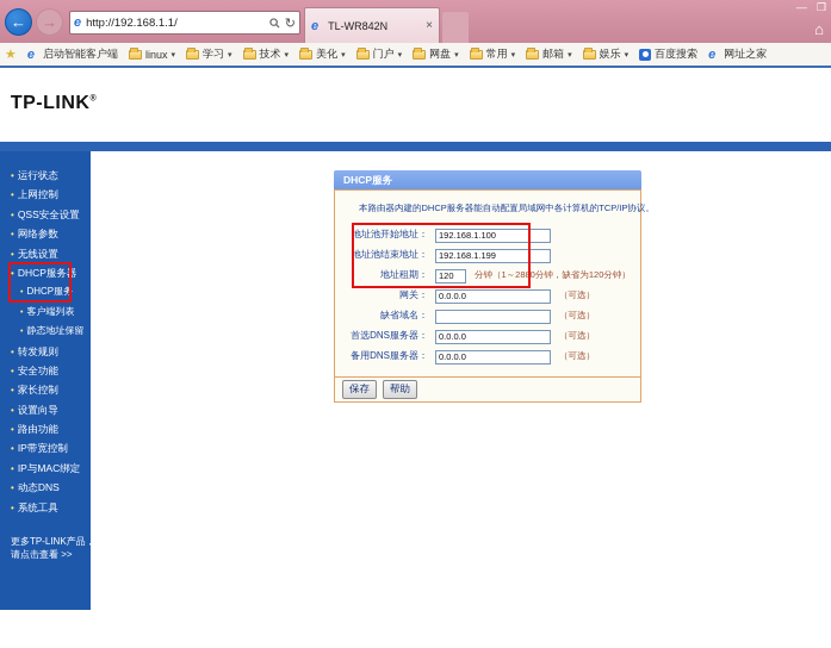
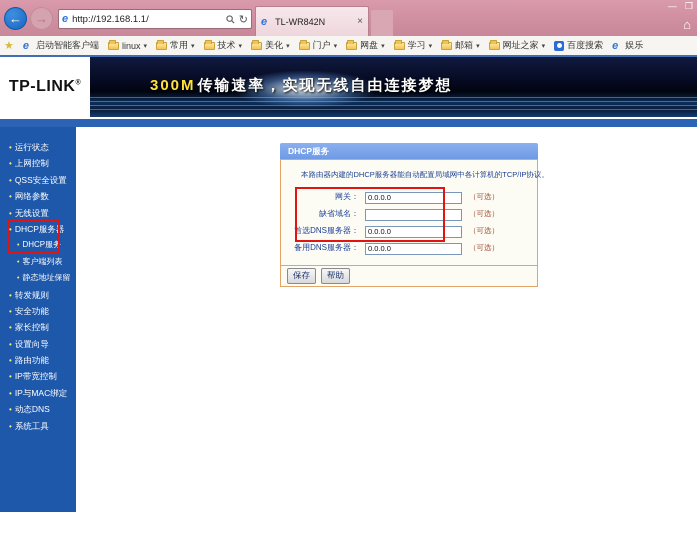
  ←
  →
  e
  http://192.168.1.1/
  ↻
  e
  TL-WR842N
  ×
  —
  ❐
  ⌂
  ★
  e
  启动智能客户端
  linux
- 学习
+ 常用
  技术
  美化
  门户
  网盘
- 常用
+ 学习
  邮箱
- 娱乐
+ 网址之家
  百度搜索
  e
- 网址之家
+ 娱乐
  TP-LINK
+ 300M传输速率，实现无线自由连接梦想
  运行状态
  上网控制
  QSS安全设置
  网络参数
  无线设置
  DHCP服务器
  DHCP服务
  客户端列表
  静态地址保留
  转发规则
  安全功能
  家长控制
  设置向导
  路由功能
  IP带宽控制
  IP与MAC绑定
  动态DNS
  系统工具
- 更多TP-LINK产品，
- 请点击查看 >>
  DHCP服务
  本路由器内建的DHCP服务器能自动配置局域网中各计算机的TCP/IP协议。
- 地址池开始地址：
- 192.168.1.100
- 地址池结束地址：
- 192.168.1.199
- 地址租期：
- 120
- 分钟（1～2880分钟，缺省为120分钟）
  网关：
  0.0.0.0
  （可选）
  缺省域名：
  （可选）
  首选DNS服务器：
  0.0.0.0
  （可选）
  备用DNS服务器：
  0.0.0.0
  （可选）
  保存
  帮助
